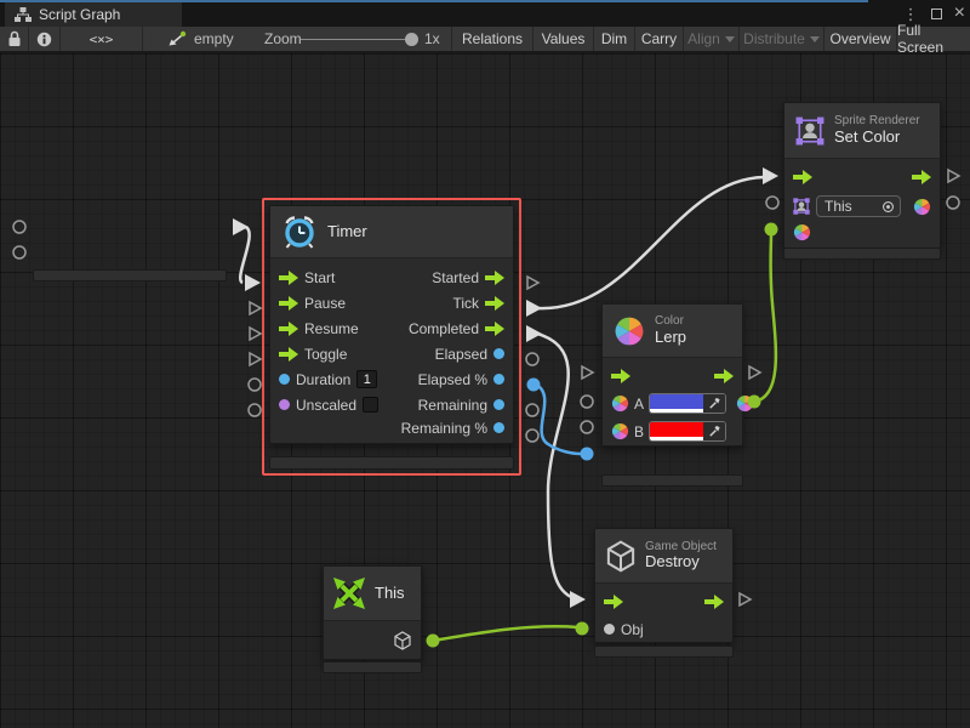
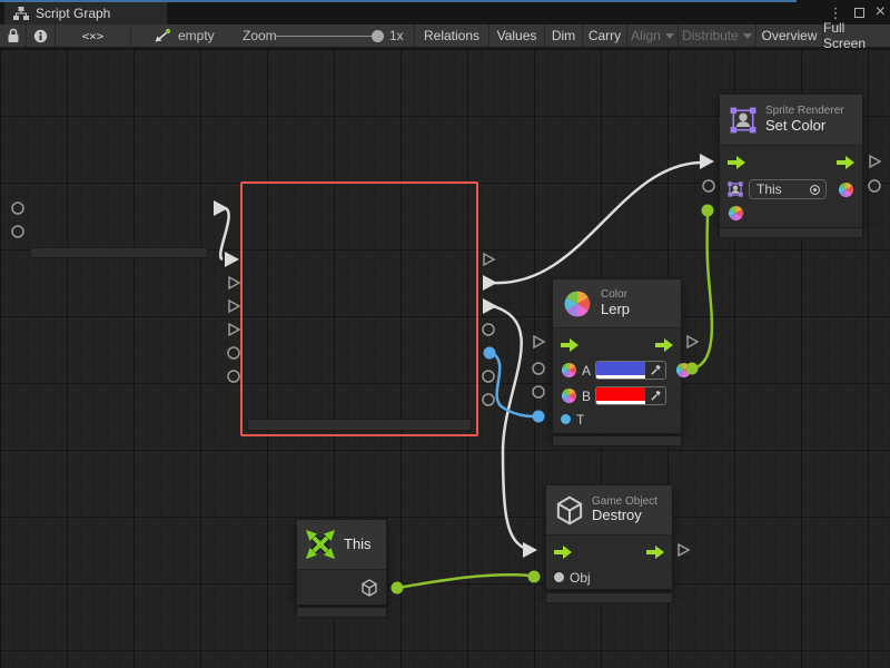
  Script Graph
  ⋮
  ×
  <×>
  empty
  Zoom
  1x
  Relations
  Values
  Dim
  Carry
  Align
  Distribute
  Overview
  Full Screen
- Timer
- Start
- Started
- Pause
- Tick
- Resume
- Completed
- Toggle
- Elapsed
- Duration
- 1
- Elapsed %
- Unscaled
- Remaining
- Remaining %
  Color
  Lerp
  A
  B
+ T
  Sprite Renderer
  Set Color
  This
  This
  Game Object
  Destroy
  Obj
